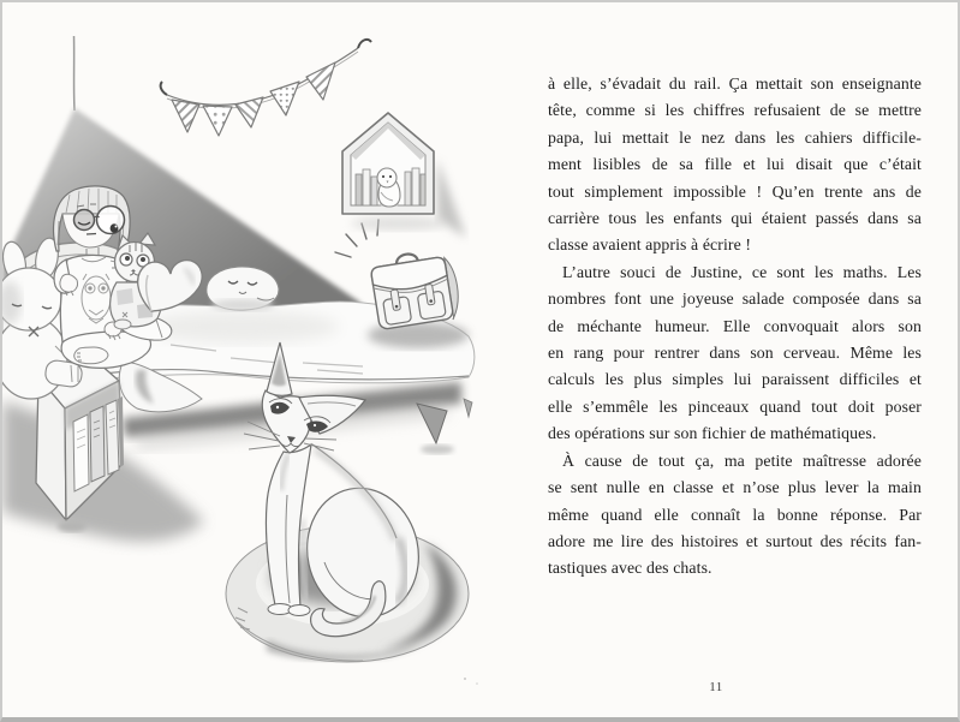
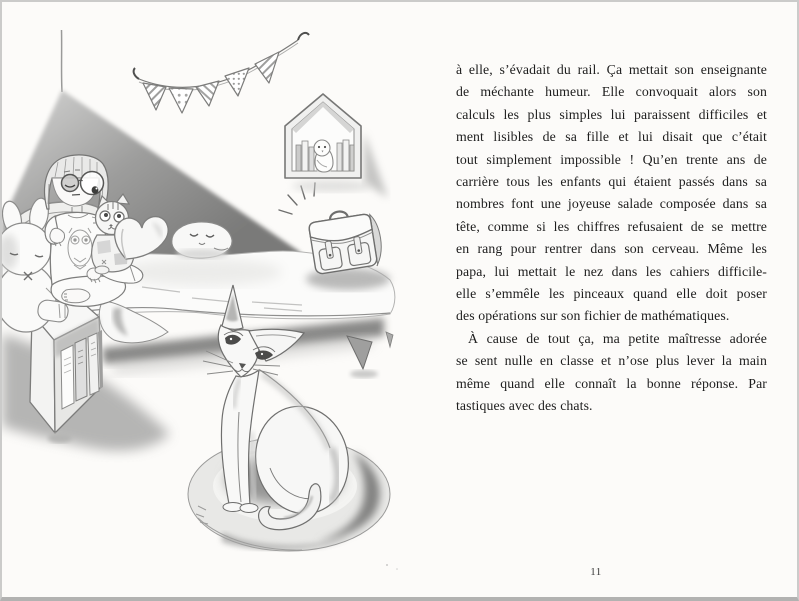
  à elle, s’évadait du rail. Ça mettait son enseignante
- tête, comme si les chiffres refusaient de se mettre
+ de méchante humeur. Elle convoquait alors son
- papa, lui mettait le nez dans les cahiers difficile-
+ calculs les plus simples lui paraissent difficiles et
  ment lisibles de sa fille et lui disait que c’était
  tout simplement impossible ! Qu’en trente ans de
  carrière tous les enfants qui étaient passés dans sa
- classe avaient appris à écrire !
- L’autre souci de Justine, ce sont les maths. Les
  nombres font une joyeuse salade composée dans sa
- de méchante humeur. Elle convoquait alors son
+ tête, comme si les chiffres refusaient de se mettre
  en rang pour rentrer dans son cerveau. Même les
- calculs les plus simples lui paraissent difficiles et
+ papa, lui mettait le nez dans les cahiers difficile-
- elle s’emmêle les pinceaux quand tout doit poser
+ elle s’emmêle les pinceaux quand elle doit poser
  des opérations sur son fichier de mathématiques.
  À cause de tout ça, ma petite maîtresse adorée
  se sent nulle en classe et n’ose plus lever la main
  même quand elle connaît la bonne réponse. Par
- adore me lire des histoires et surtout des récits fan-
  tastiques avec des chats.
  11
